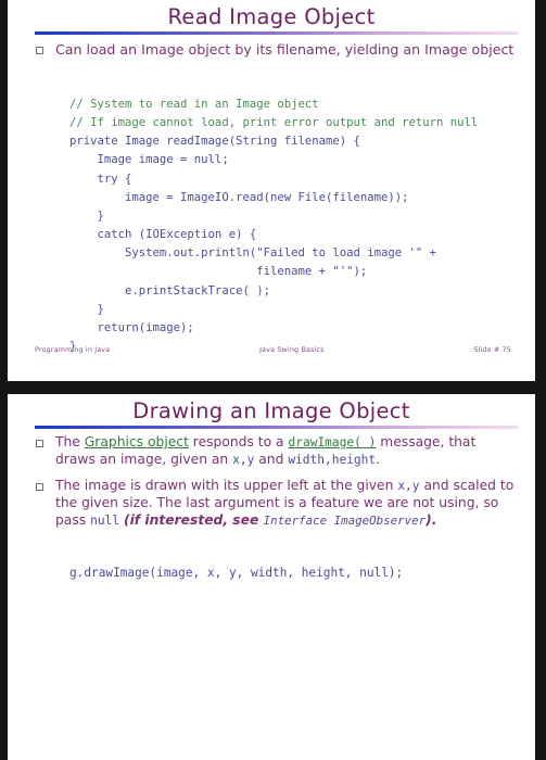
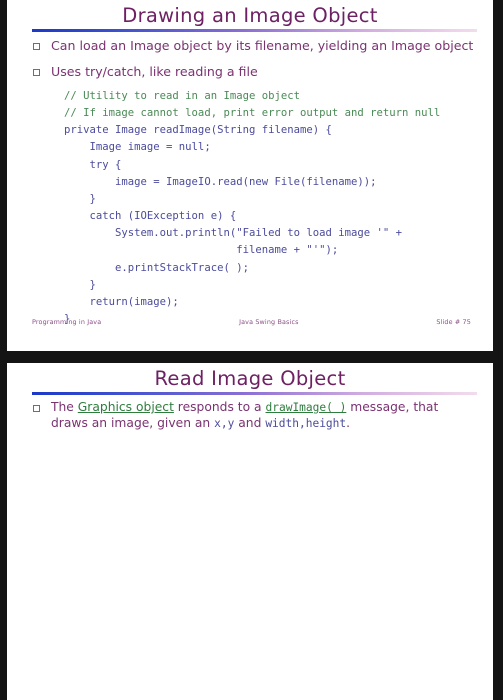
- Read Image Object
+ Drawing an Image Object
  Can load an Image object by its filename, yielding an Image object
+ Uses try/catch, like reading a file
- // System to read in an Image object // If image cannot load, print error output and return null private Image readImage(String filename) { Image image = null; try { image = ImageIO.read(new File(filename)); } catch (IOException e) { System.out.println("Failed to load image '" + filename + "'"); e.printStackTrace( ); } return(image); }
+ // Utility to read in an Image object // If image cannot load, print error output and return null private Image readImage(String filename) { Image image = null; try { image = ImageIO.read(new File(filename)); } catch (IOException e) { System.out.println("Failed to load image '" + filename + "'"); e.printStackTrace( ); } return(image); }
  Programming in Java
  Java Swing Basics
  Slide # 75
- Drawing an Image Object
+ Read Image Object
  The Graphics object responds to a drawImage( ) message, that draws an image, given an x,y and width,height.
- The image is drawn with its upper left at the given x,y and scaled to the given size. The last argument is a feature we are not using, so pass null (if interested, see Interface ImageObserver).
- g.drawImage(image, x, y, width, height, null);
